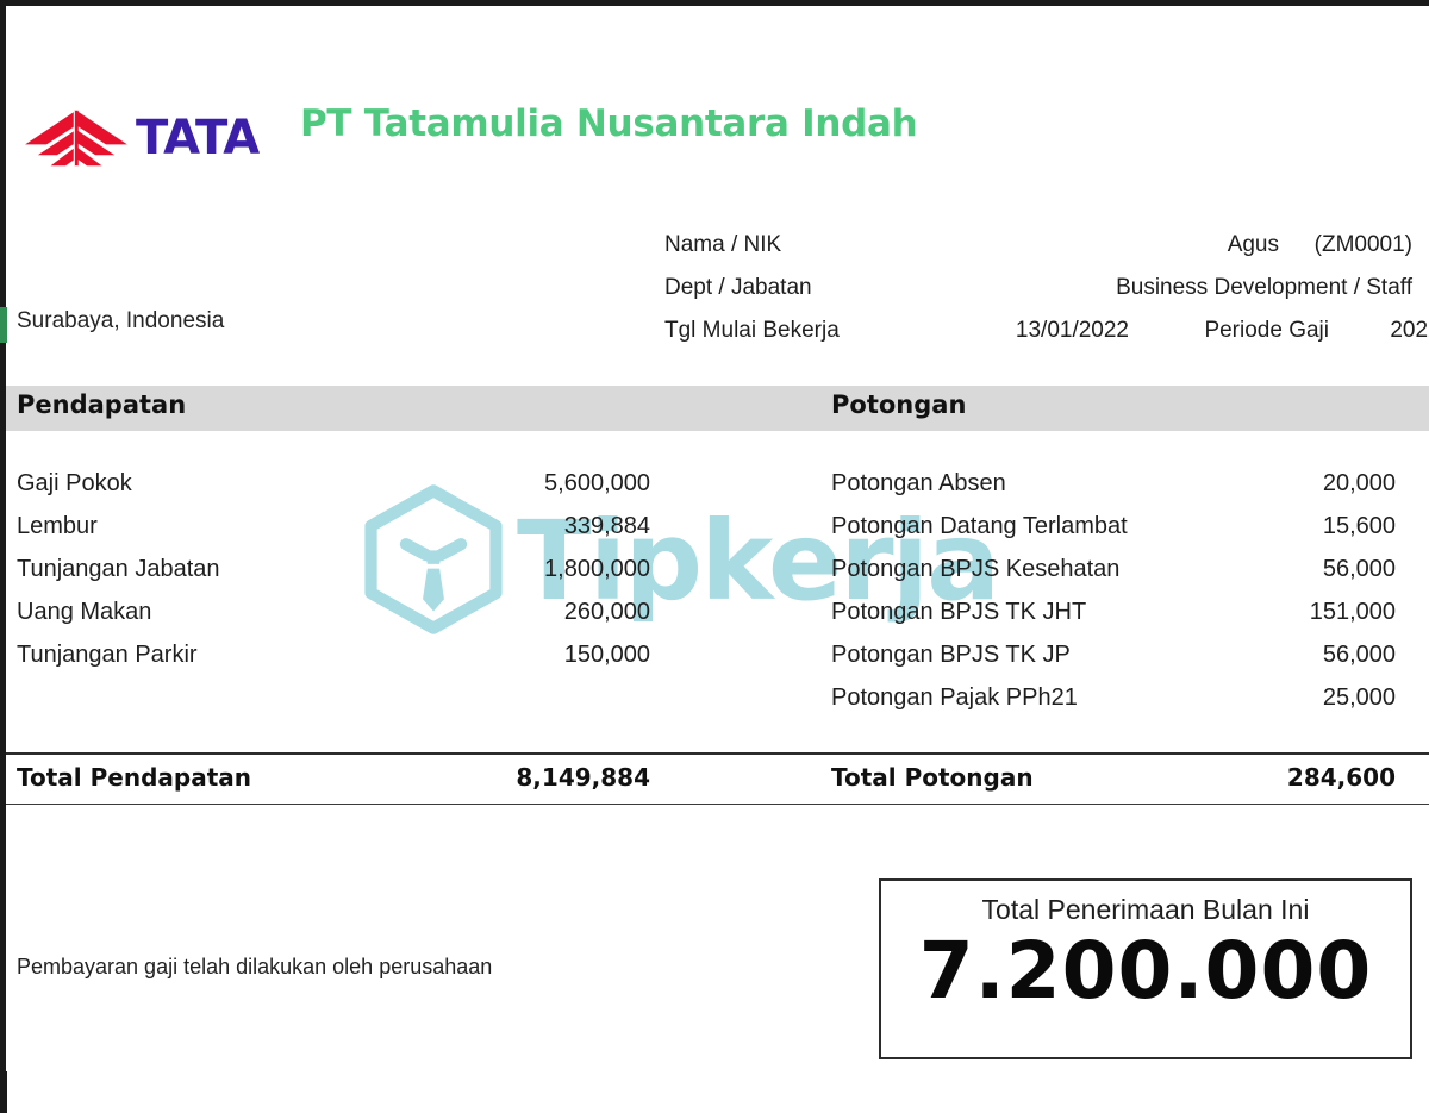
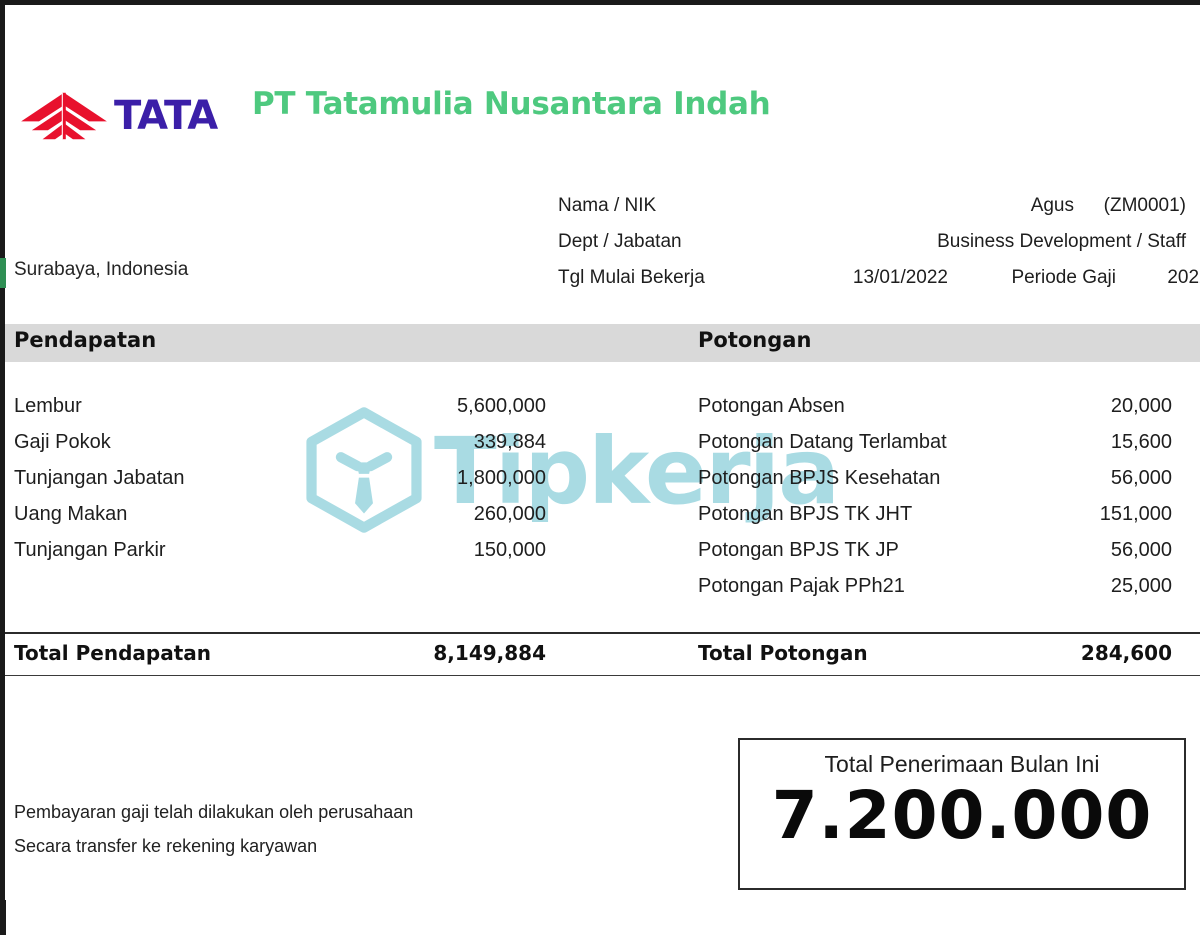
  Tipkerja
  TATA
  PT Tatamulia Nusantara Indah
  Surabaya, Indonesia
  Nama / NIK
  Agus
  (ZM0001)
  Dept / Jabatan
  Business Development / Staff
  Tgl Mulai Bekerja
  13/01/2022
  Periode Gaji
  Pendapatan
  Potongan
- Gaji Pokok
+ Lembur
  5,600,000
- Lembur
+ Gaji Pokok
  339,884
  Tunjangan Jabatan
  1,800,000
  Uang Makan
  260,000
  Tunjangan Parkir
  150,000
  Potongan Absen
  20,000
  Potongan Datang Terlambat
  15,600
  Potongan BPJS Kesehatan
  56,000
  Potongan BPJS TK JHT
  151,000
  Potongan BPJS TK JP
  56,000
  Potongan Pajak PPh21
  25,000
  Total Pendapatan
  8,149,884
  Total Potongan
  284,600
  Pembayaran gaji telah dilakukan oleh perusahaan
+ Secara transfer ke rekening karyawan
  Total Penerimaan Bulan Ini
  7.200.000
